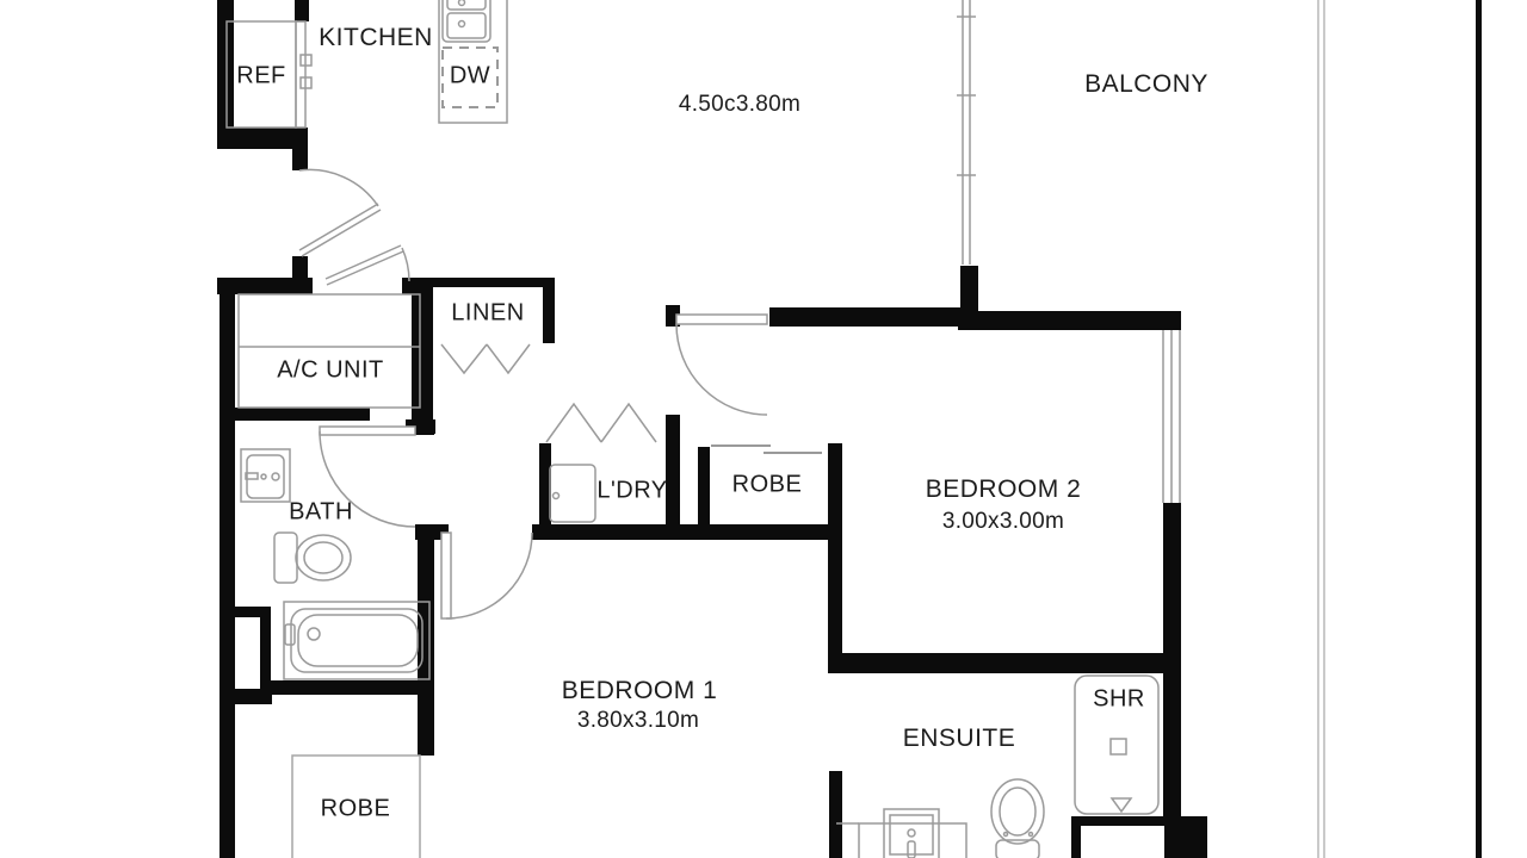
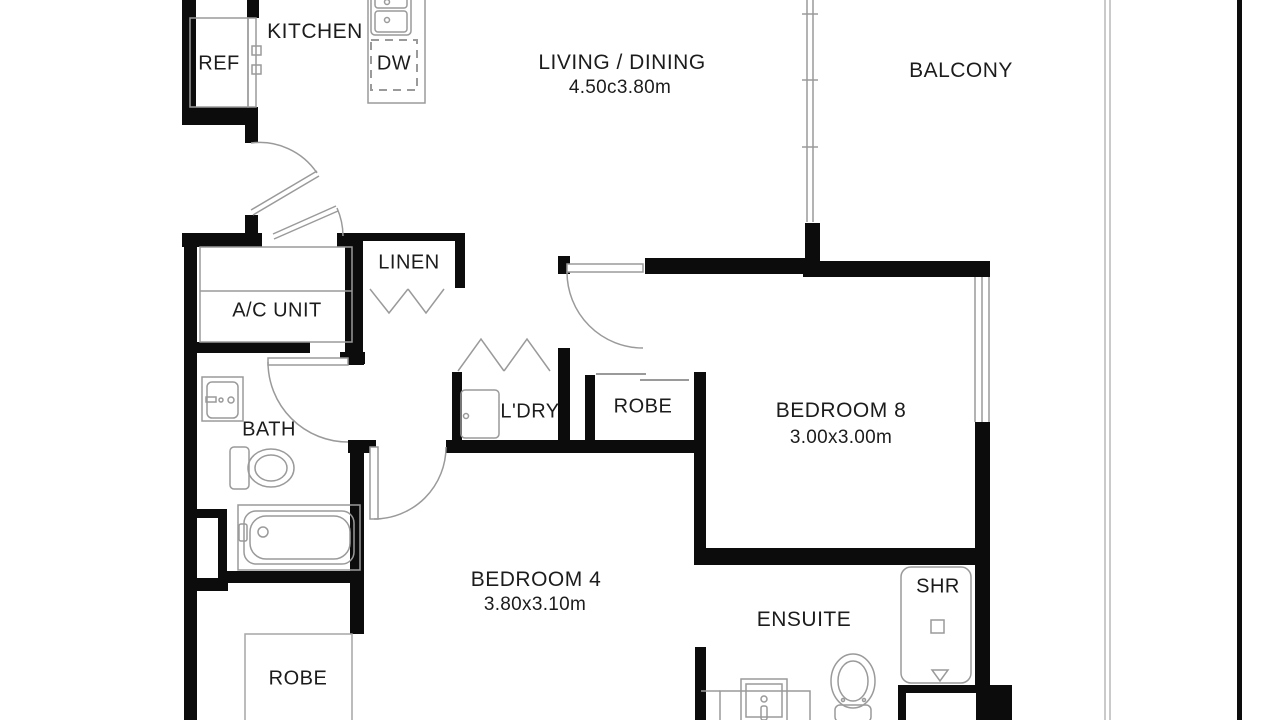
  KITCHEN
  REF
  DW
+ LIVING / DINING
  4.50c3.80m
  BALCONY
  LINEN
  A/C UNIT
  BATH
  L'DRY
  ROBE
- BEDROOM 2
+ BEDROOM 8
  3.00x3.00m
- BEDROOM 1
+ BEDROOM 4
  3.80x3.10m
  ENSUITE
  SHR
  ROBE
